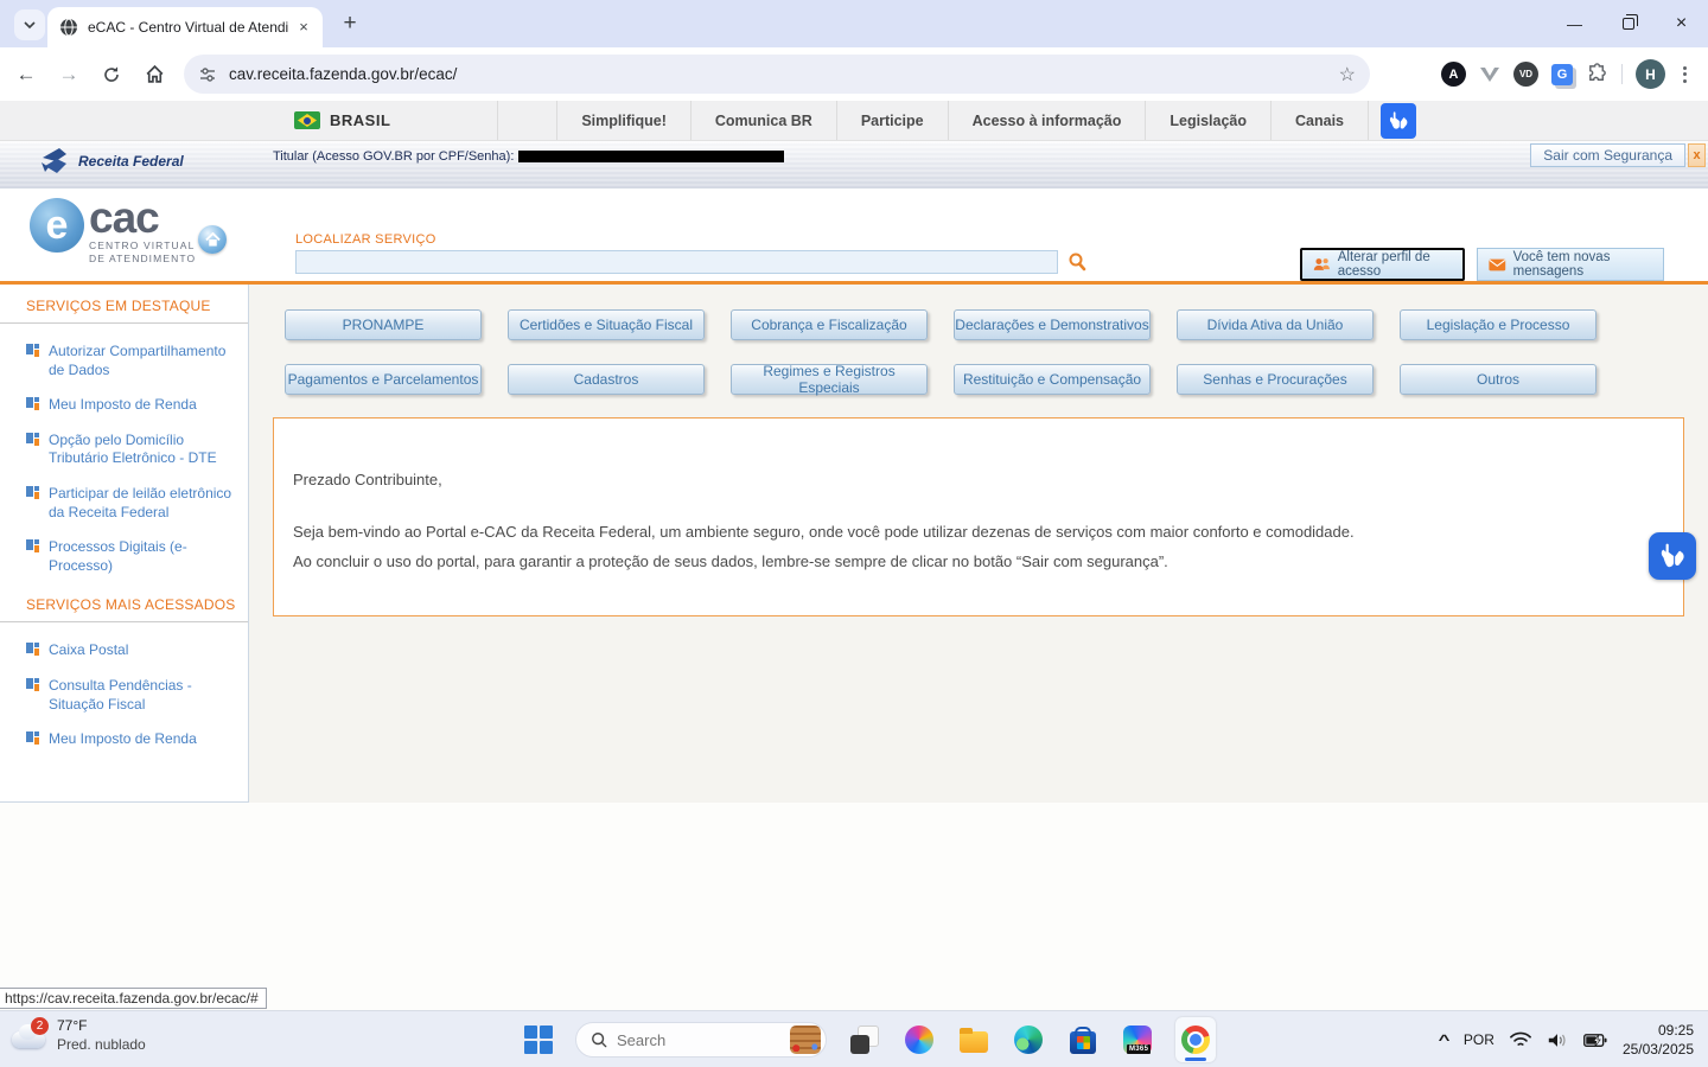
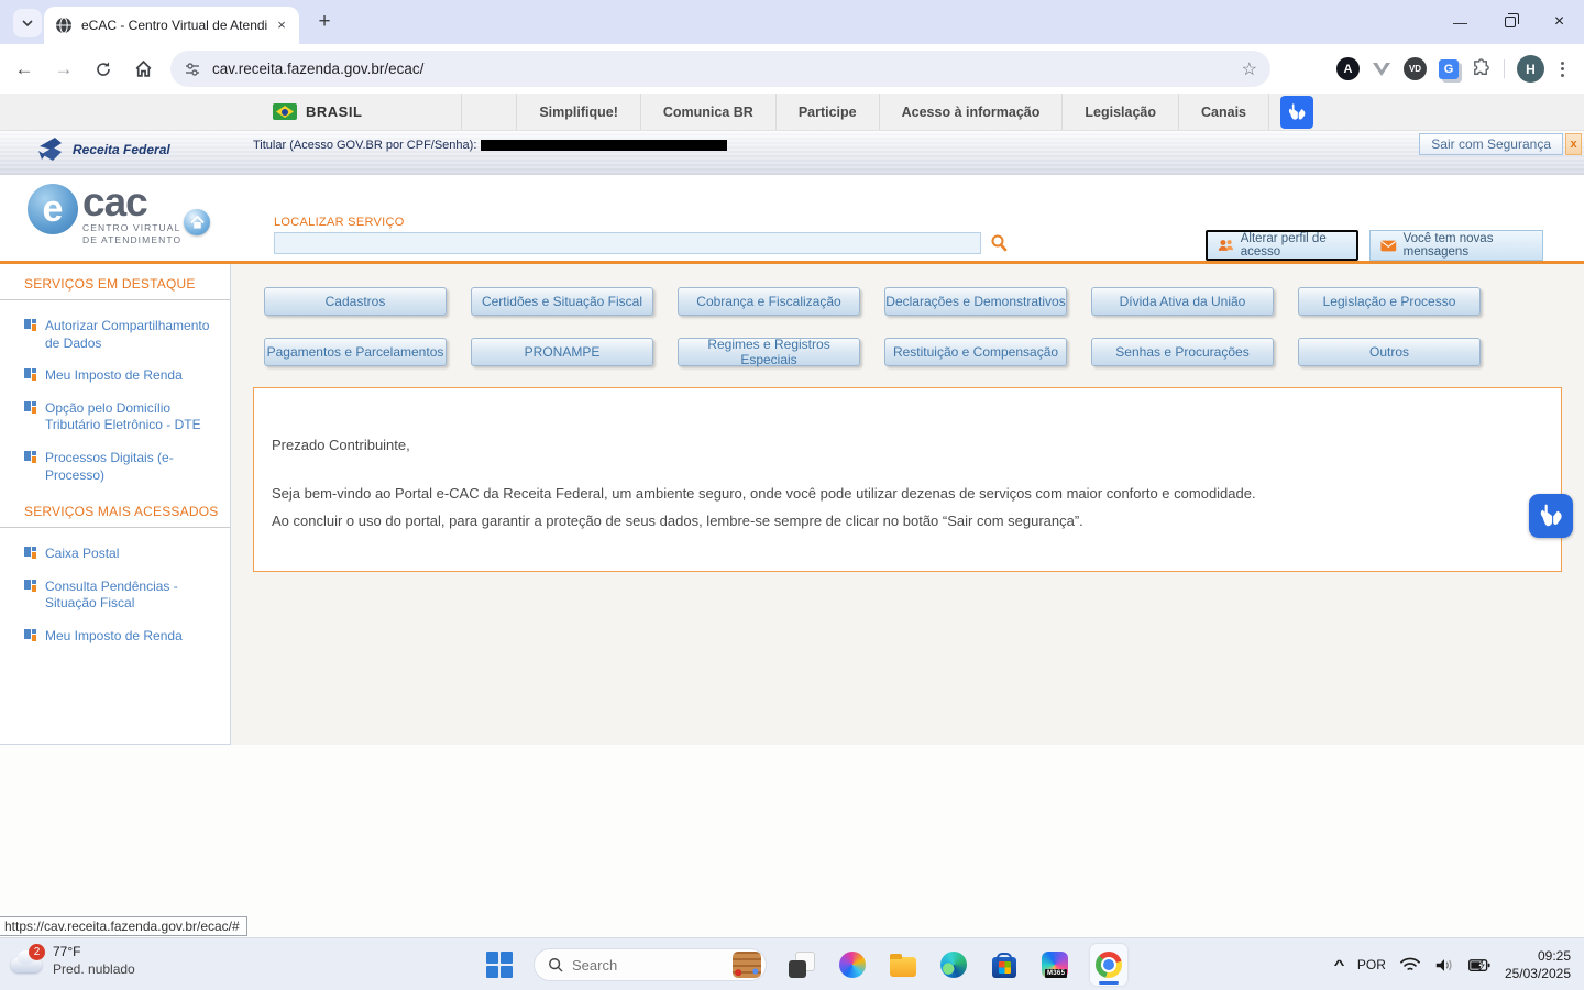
  eCAC - Centro Virtual de Atendi
  ×
  +
  —
  ×
  ←
  →
  cav.receita.fazenda.gov.br/ecac/
  ☆
  A
  VD
  G
  H
  BRASIL
  Simplifique!
  Comunica BR
  Participe
  Acesso à informação
  Legislação
  Canais
  Receita Federal
  Titular (Acesso GOV.BR por CPF/Senha):
  Sair com Segurança
  x
  e
  cac
  CENTRO VIRTUAL
  DE ATENDIMENTO
  LOCALIZAR SERVIÇO
  Alterar perfil de acesso
  Você tem novas mensagens
  SERVIÇOS EM DESTAQUE
  Autorizar Compartilhamento de Dados
  Meu Imposto de Renda
  Opção pelo Domicílio Tributário Eletrônico - DTE
- Participar de leilão eletrônico da Receita Federal
  Processos Digitais (e-Processo)
  SERVIÇOS MAIS ACESSADOS
  Caixa Postal
  Consulta Pendências - Situação Fiscal
  Meu Imposto de Renda
- PRONAMPE
+ Cadastros
  Certidões e Situação Fiscal
  Cobrança e Fiscalização
  Declarações e Demonstrativos
  Dívida Ativa da União
  Legislação e Processo
  Pagamentos e Parcelamentos
- Cadastros
+ PRONAMPE
  Regimes e Registros Especiais
  Restituição e Compensação
  Senhas e Procurações
  Outros
  Prezado Contribuinte,
  Seja bem-vindo ao Portal e-CAC da Receita Federal, um ambiente seguro, onde você pode utilizar dezenas de serviços com maior conforto e comodidade.
  Ao concluir o uso do portal, para garantir a proteção de seus dados, lembre-se sempre de clicar no botão “Sair com segurança”.
  https://cav.receita.fazenda.gov.br/ecac/#
  2
  77°F
  Pred. nublado
  Search
  ^
  POR
  09:25
  25/03/2025
